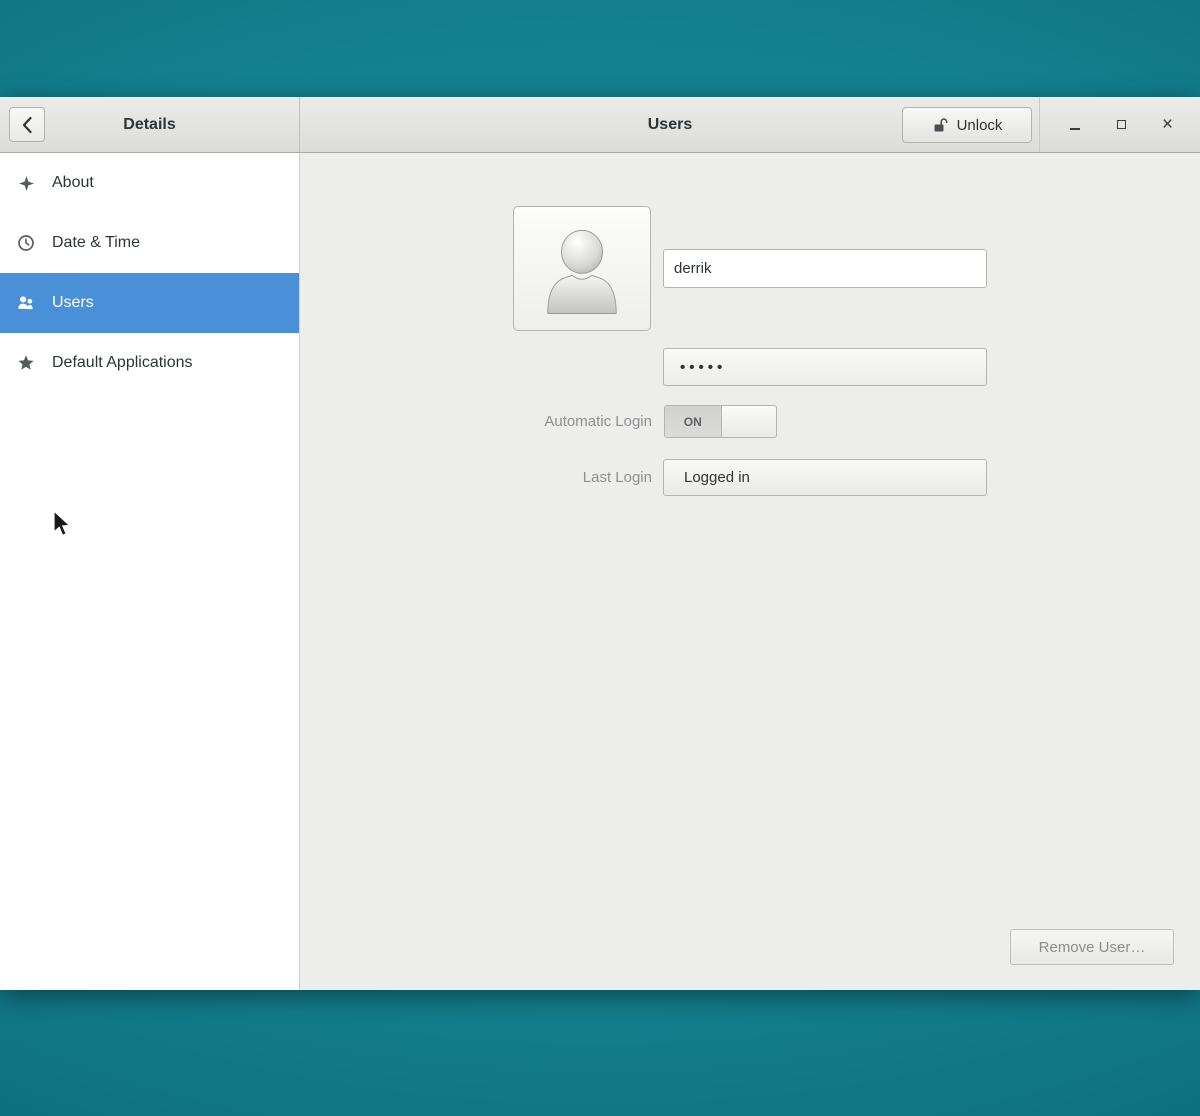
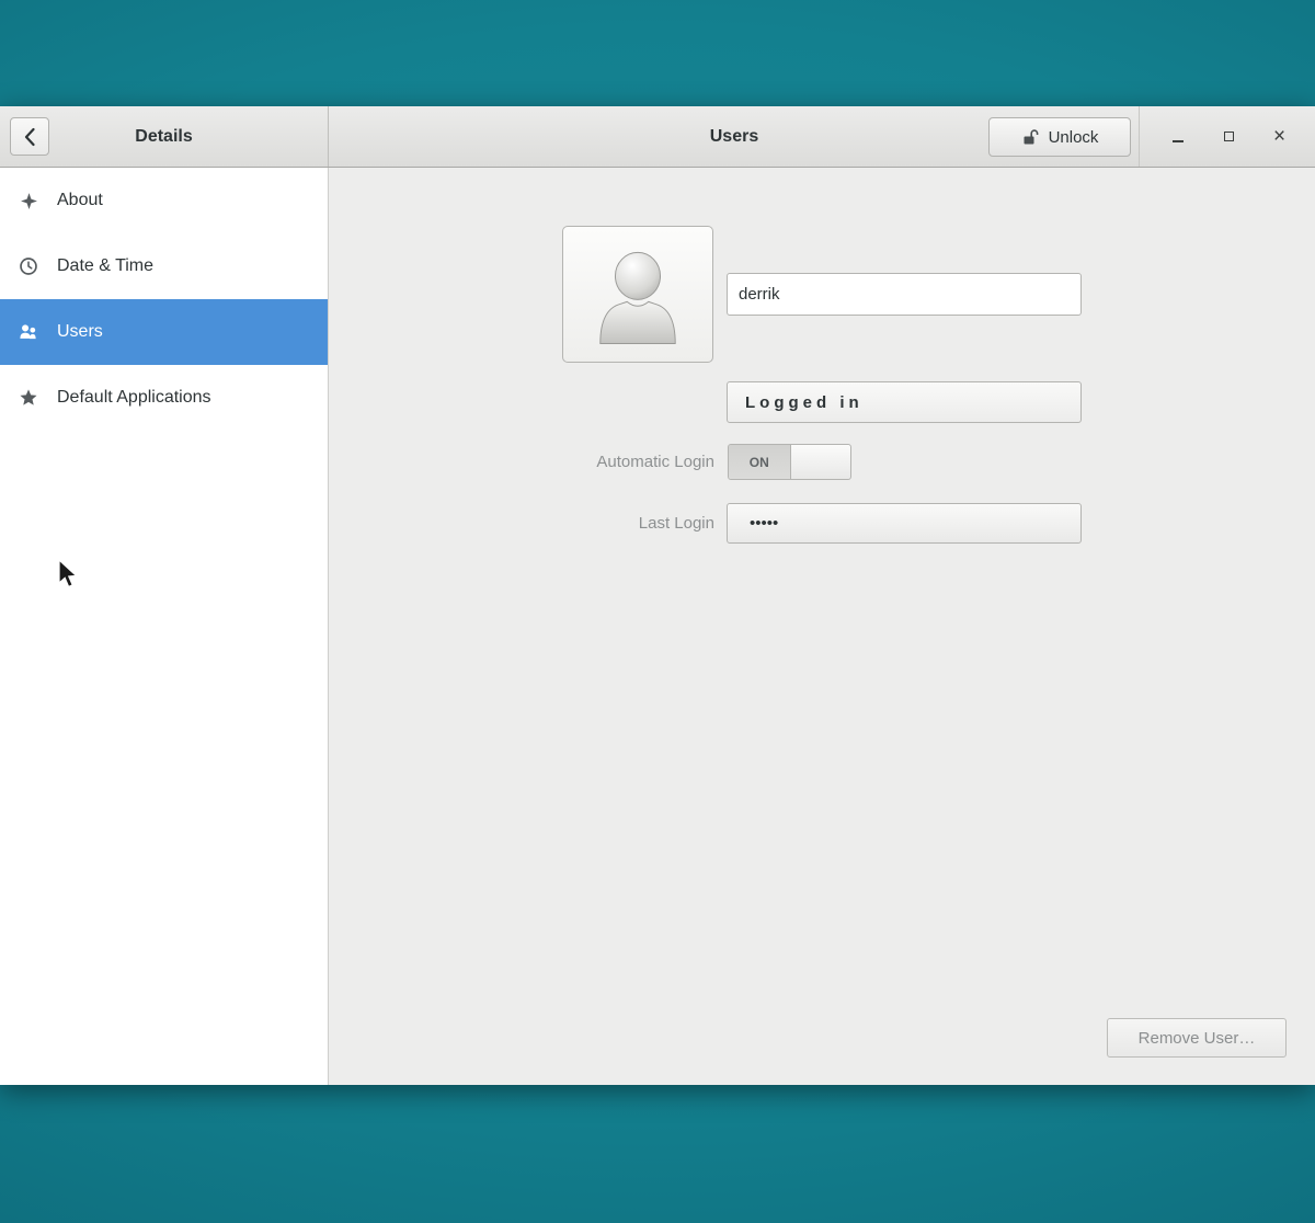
  Details
  Users
  Unlock
  ×
  About
  Date & Time
  Users
  Default Applications
  derrik
- •••••
+ Logged in
  Automatic Login
  ON
  Last Login
- Logged in
+ •••••
  Remove User…
